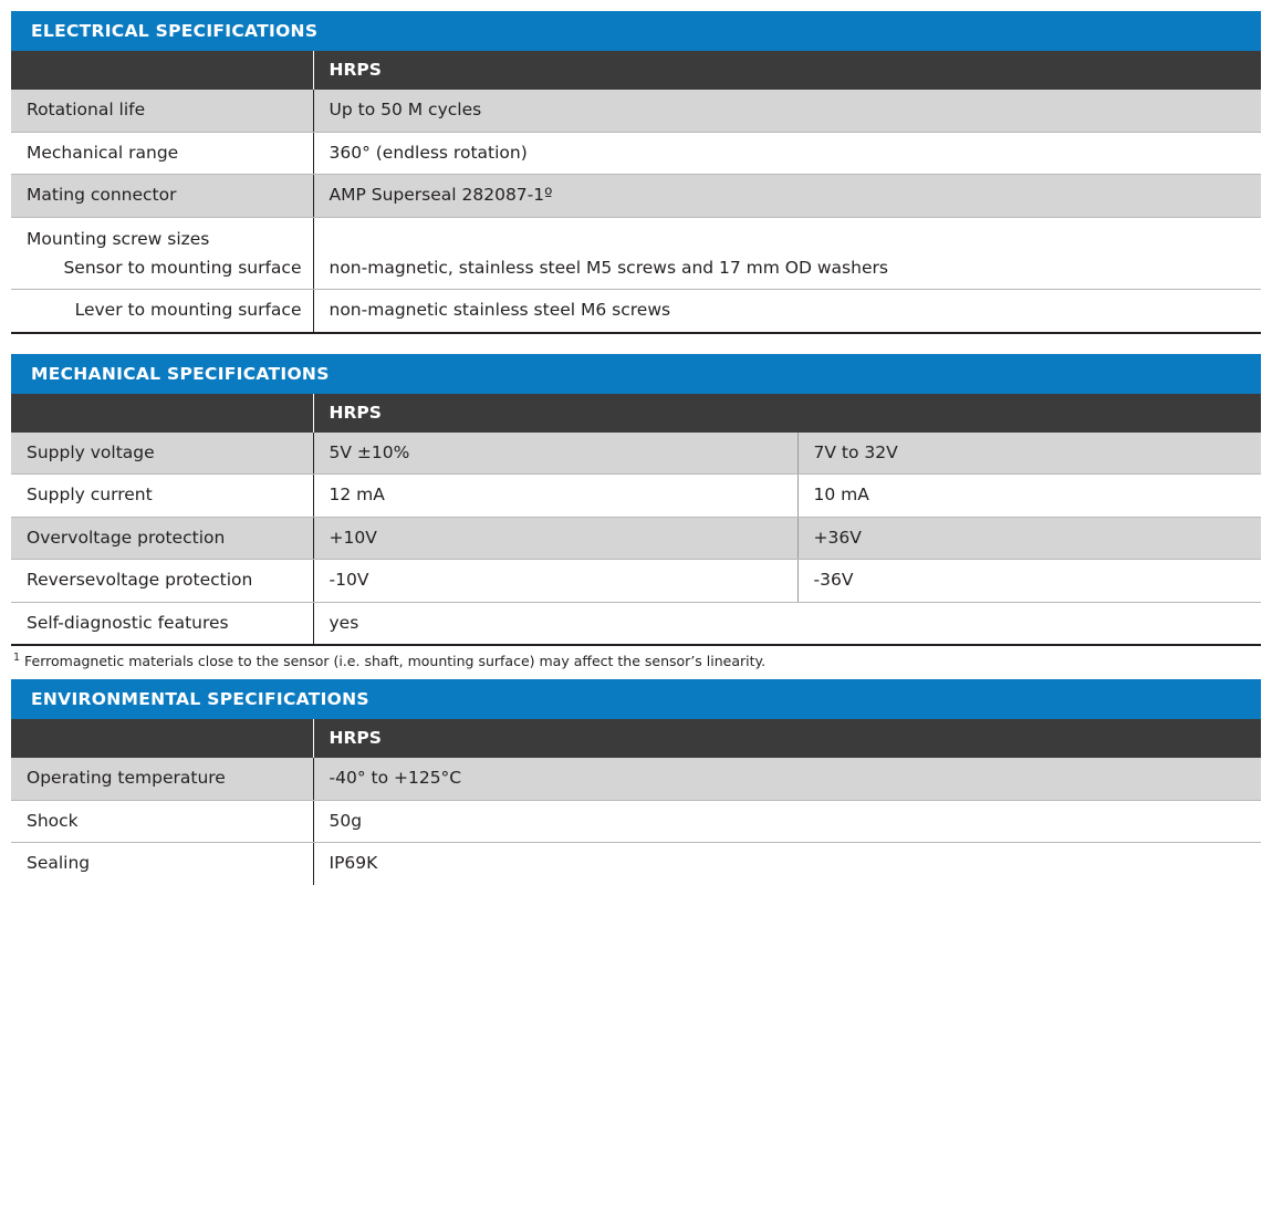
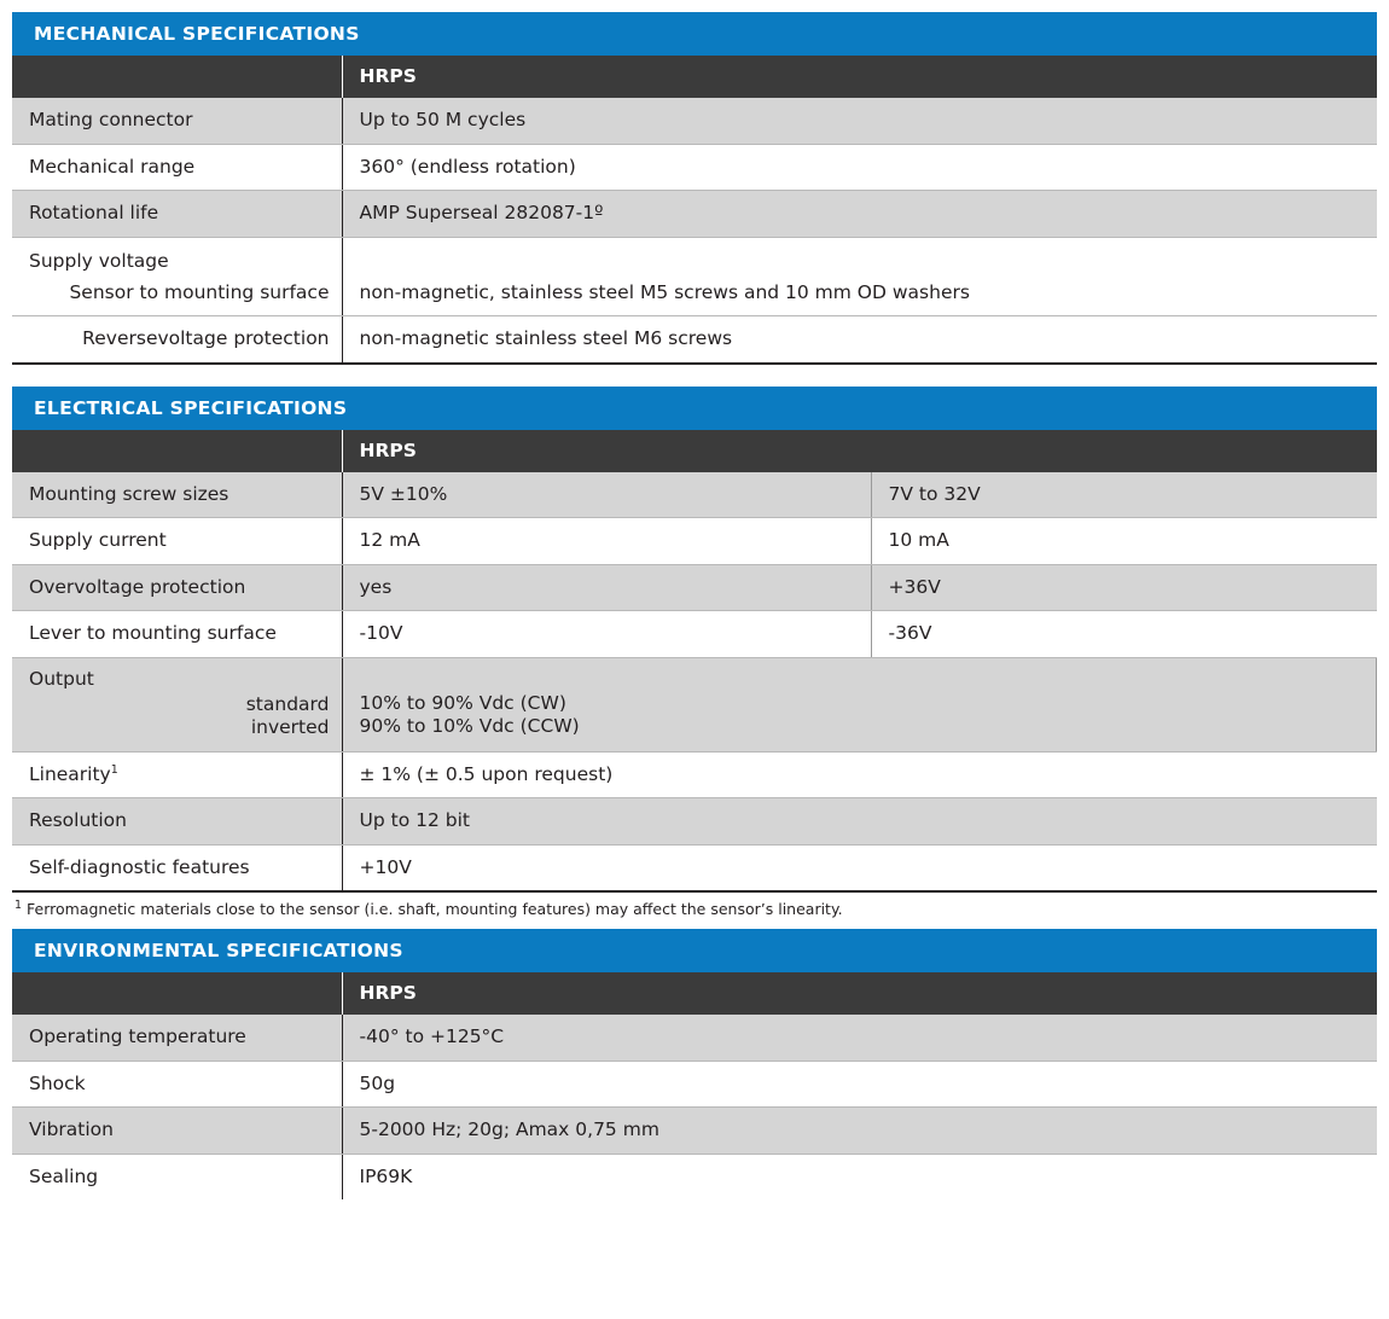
- ELECTRICAL SPECIFICATIONS
+ MECHANICAL SPECIFICATIONS
  	HRPS
- Rotational life	Up to 50 M cycles
+ Mating connector	Up to 50 M cycles
  Mechanical range	360° (endless rotation)
- Mating connector	AMP Superseal 282087-1º
+ Rotational life	AMP Superseal 282087-1º
- Mounting screw sizes
+ Supply voltage
- Sensor to mounting surface	non-magnetic, stainless steel M5 screws and 17 mm OD washers
+ Sensor to mounting surface	non-magnetic, stainless steel M5 screws and 10 mm OD washers
- Lever to mounting surface	non-magnetic stainless steel M6 screws
+ Reversevoltage protection	non-magnetic stainless steel M6 screws
- MECHANICAL SPECIFICATIONS
+ ELECTRICAL SPECIFICATIONS
  	HRPS
- Supply voltage	5V ±10%	7V to 32V
+ Mounting screw sizes	5V ±10%	7V to 32V
  Supply current	12 mA	10 mA
- Overvoltage protection	+10V	+36V
+ Overvoltage protection	yes	+36V
- Reversevoltage protection	-10V	-36V
+ Lever to mounting surface	-10V	-36V
+ Output standard inverted	10% to 90% Vdc (CW) 90% to 10% Vdc (CCW)
+ Linearity1	± 1% (± 0.5 upon request)
+ Resolution	Up to 12 bit
- Self-diagnostic features	yes
+ Self-diagnostic features	+10V
- 1 Ferromagnetic materials close to the sensor (i.e. shaft, mounting surface) may affect the sensor’s linearity.
+ 1 Ferromagnetic materials close to the sensor (i.e. shaft, mounting features) may affect the sensor’s linearity.
  ENVIRONMENTAL SPECIFICATIONS
  	HRPS
  Operating temperature	-40° to +125°C
  Shock	50g
+ Vibration	5-2000 Hz; 20g; Amax 0,75 mm
  Sealing	IP69K
